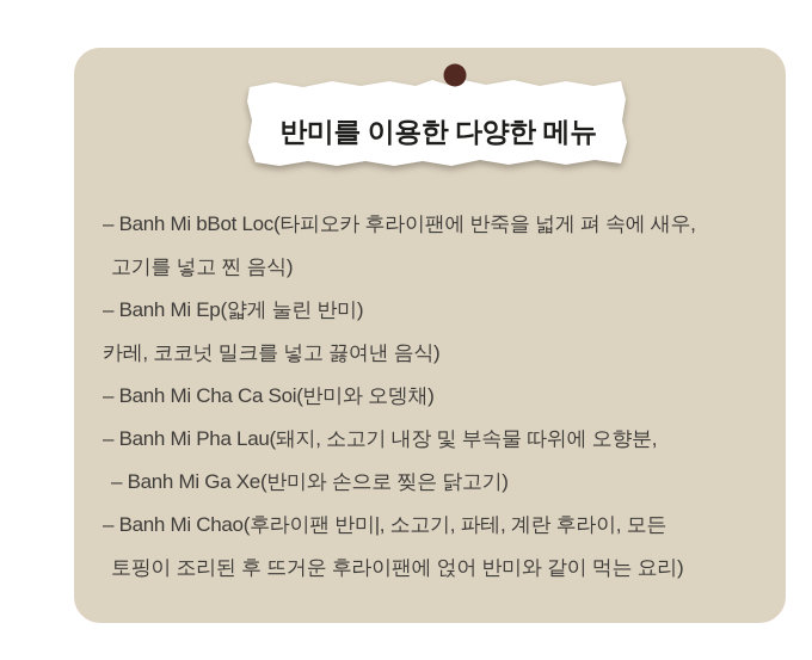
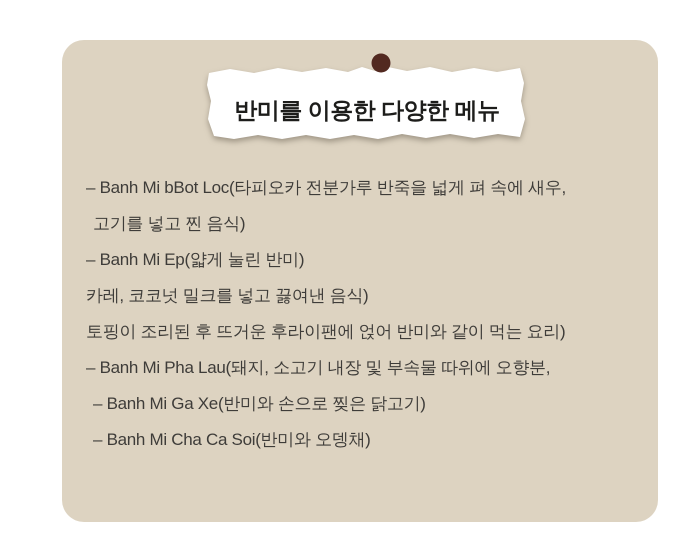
  반미를 이용한 다양한 메뉴
- – Banh Mi bBot Loc(타피오카 후라이팬에 반죽을 넓게 펴 속에 새우,
+ – Banh Mi bBot Loc(타피오카 전분가루 반죽을 넓게 펴 속에 새우,
  고기를 넣고 찐 음식)
  – Banh Mi Ep(얇게 눌린 반미)
  카레, 코코넛 밀크를 넣고 끓여낸 음식)
- – Banh Mi Cha Ca Soi(반미와 오뎅채)
+ 토핑이 조리된 후 뜨거운 후라이팬에 얹어 반미와 같이 먹는 요리)
  – Banh Mi Pha Lau(돼지, 소고기 내장 및 부속물 따위에 오향분,
  – Banh Mi Ga Xe(반미와 손으로 찢은 닭고기)
- – Banh Mi Chao(후라이팬 반미|, 소고기, 파테, 계란 후라이, 모든
- 토핑이 조리된 후 뜨거운 후라이팬에 얹어 반미와 같이 먹는 요리)
+ – Banh Mi Cha Ca Soi(반미와 오뎅채)
